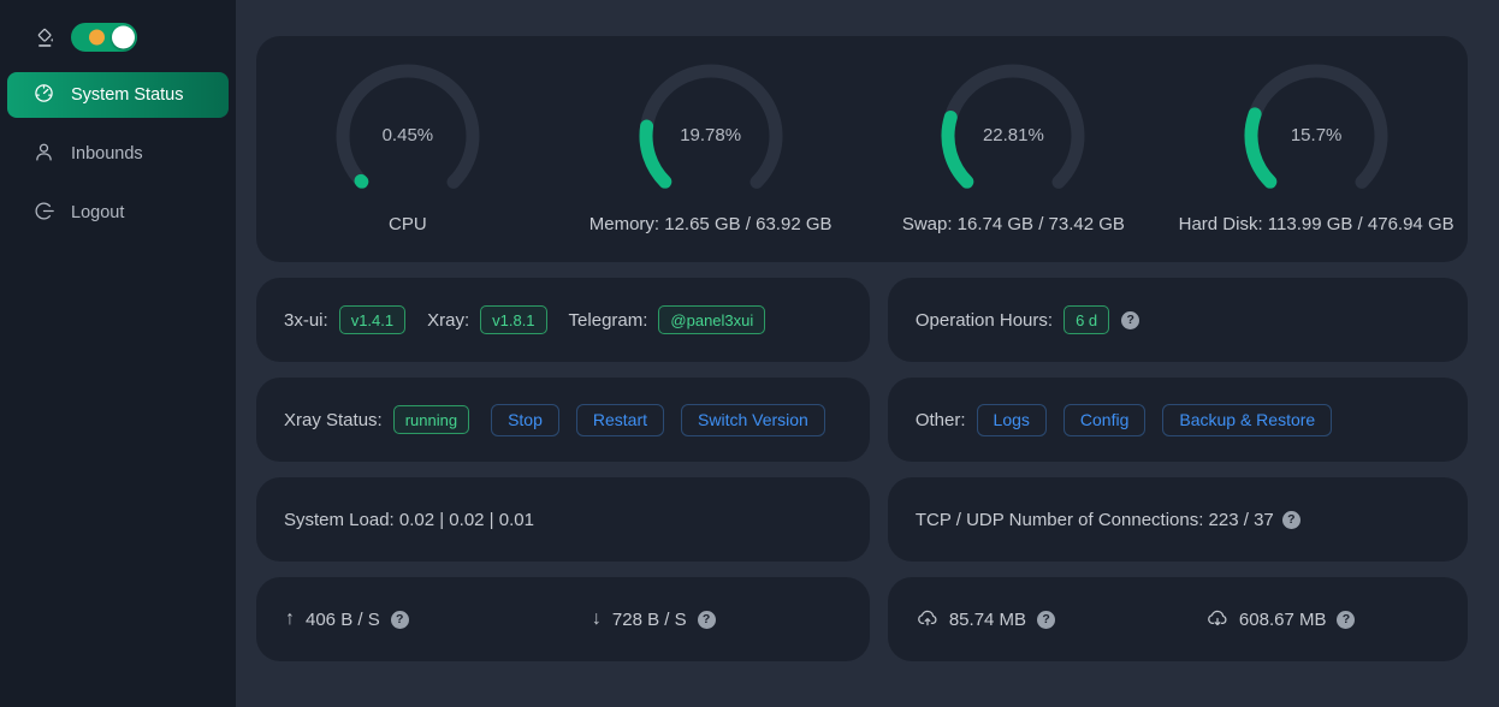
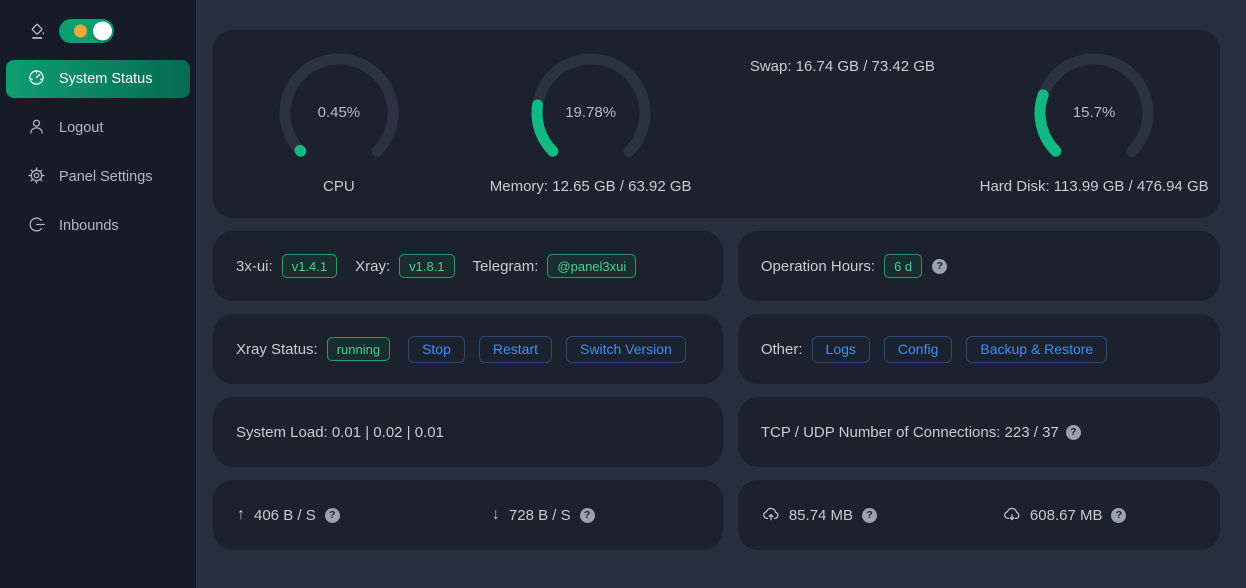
  System Status
- Inbounds
+ Logout
+ Panel Settings
- Logout
+ Inbounds
  0.45%
  CPU
  19.78%
  Memory: 12.65 GB / 63.92 GB
- 22.81%
  Swap: 16.74 GB / 73.42 GB
  15.7%
  Hard Disk: 113.99 GB / 476.94 GB
  3x-ui:
  v1.4.1
  Xray:
  v1.8.1
  Telegram:
  @panel3xui
  Operation Hours:
  6 d
  ?
  Xray Status:
  running
  Stop
  Restart
  Switch Version
  Other:
  Logs
  Config
  Backup & Restore
- System Load: 0.02 | 0.02 | 0.01
+ System Load: 0.01 | 0.02 | 0.01
  TCP / UDP Number of Connections: 223 / 37
  ?
  ↑
  406 B / S
  ?
  ↓
  728 B / S
  ?
  85.74 MB
  ?
  608.67 MB
  ?
